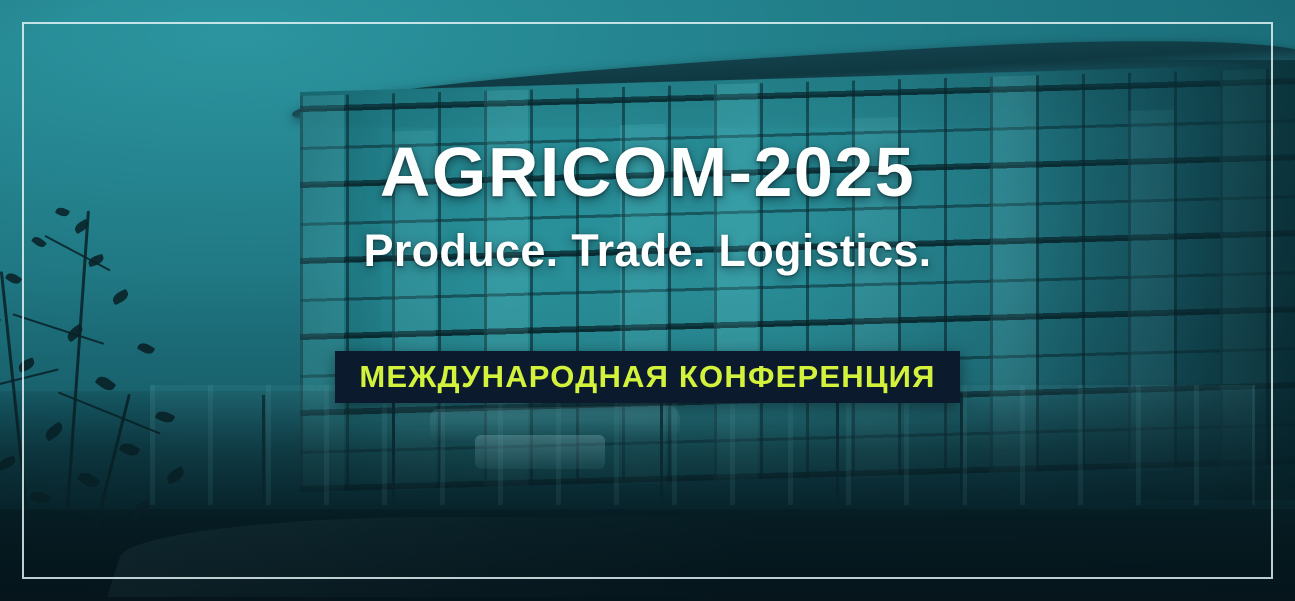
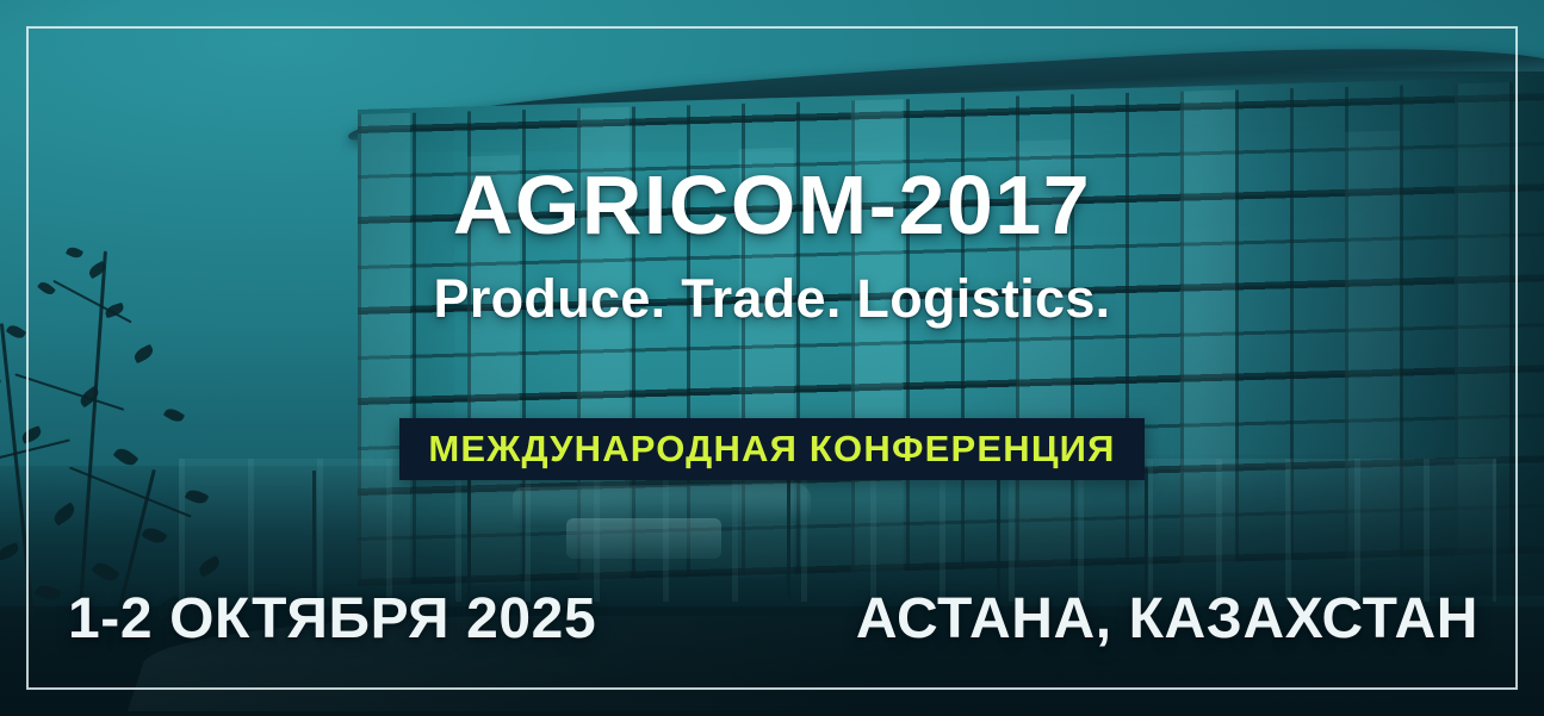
- AGRICOM-2025
+ AGRICOM-2017
  Produce. Trade. Logistics.
  МЕЖДУНАРОДНАЯ КОНФЕРЕНЦИЯ
+ 1-2 ОКТЯБРЯ 2025
+ АСТАНА, КАЗАХСТАН
